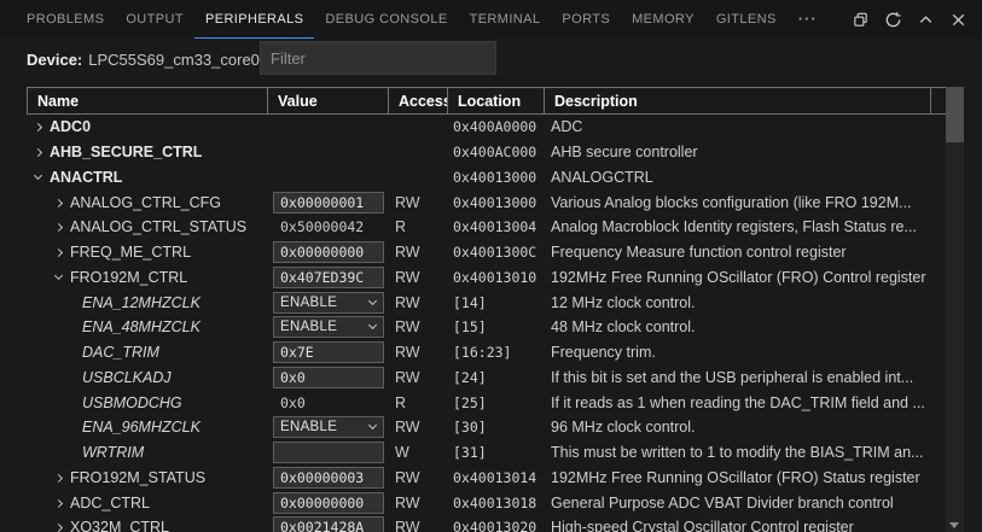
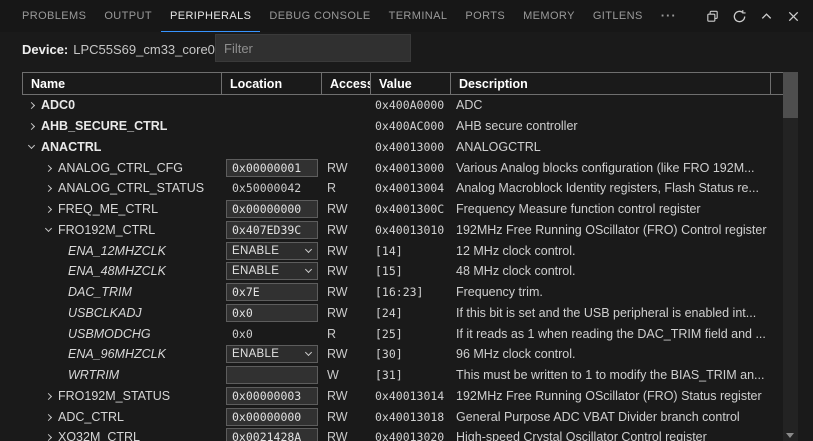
  PROBLEMS
  OUTPUT
  PERIPHERALS
  DEBUG CONSOLE
  TERMINAL
  PORTS
  MEMORY
  GITLENS
  ···
  Device:
  LPC55S69_cm33_core0
  Filter
  Name
- Value
+ Location
  Access
- Location
+ Value
  Description
  ADC0
  0x400A0000
  ADC
  AHB_SECURE_CTRL
  0x400AC000
  AHB secure controller
  ANACTRL
  0x40013000
  ANALOGCTRL
  ANALOG_CTRL_CFG
  0x00000001
  RW
  0x40013000
  Various Analog blocks configuration (like FRO 192M...
  ANALOG_CTRL_STATUS
  0x50000042
  R
  0x40013004
  Analog Macroblock Identity registers, Flash Status re...
  FREQ_ME_CTRL
  0x00000000
  RW
  0x4001300C
  Frequency Measure function control register
  FRO192M_CTRL
  0x407ED39C
  RW
  0x40013010
  192MHz Free Running OScillator (FRO) Control register
  ENA_12MHZCLK
  ENABLE
  RW
  [14]
  12 MHz clock control.
  ENA_48MHZCLK
  ENABLE
  RW
  [15]
  48 MHz clock control.
  DAC_TRIM
  0x7E
  RW
  [16:23]
  Frequency trim.
  USBCLKADJ
  0x0
  RW
  [24]
  If this bit is set and the USB peripheral is enabled int...
  USBMODCHG
  0x0
  R
  [25]
  If it reads as 1 when reading the DAC_TRIM field and ...
  ENA_96MHZCLK
  ENABLE
  RW
  [30]
  96 MHz clock control.
  WRTRIM
  W
  [31]
  This must be written to 1 to modify the BIAS_TRIM an...
  FRO192M_STATUS
  0x00000003
  RW
  0x40013014
  192MHz Free Running OScillator (FRO) Status register
  ADC_CTRL
  0x00000000
  RW
  0x40013018
  General Purpose ADC VBAT Divider branch control
  XO32M_CTRL
  0x0021428A
  RW
  0x40013020
  High-speed Crystal Oscillator Control register
